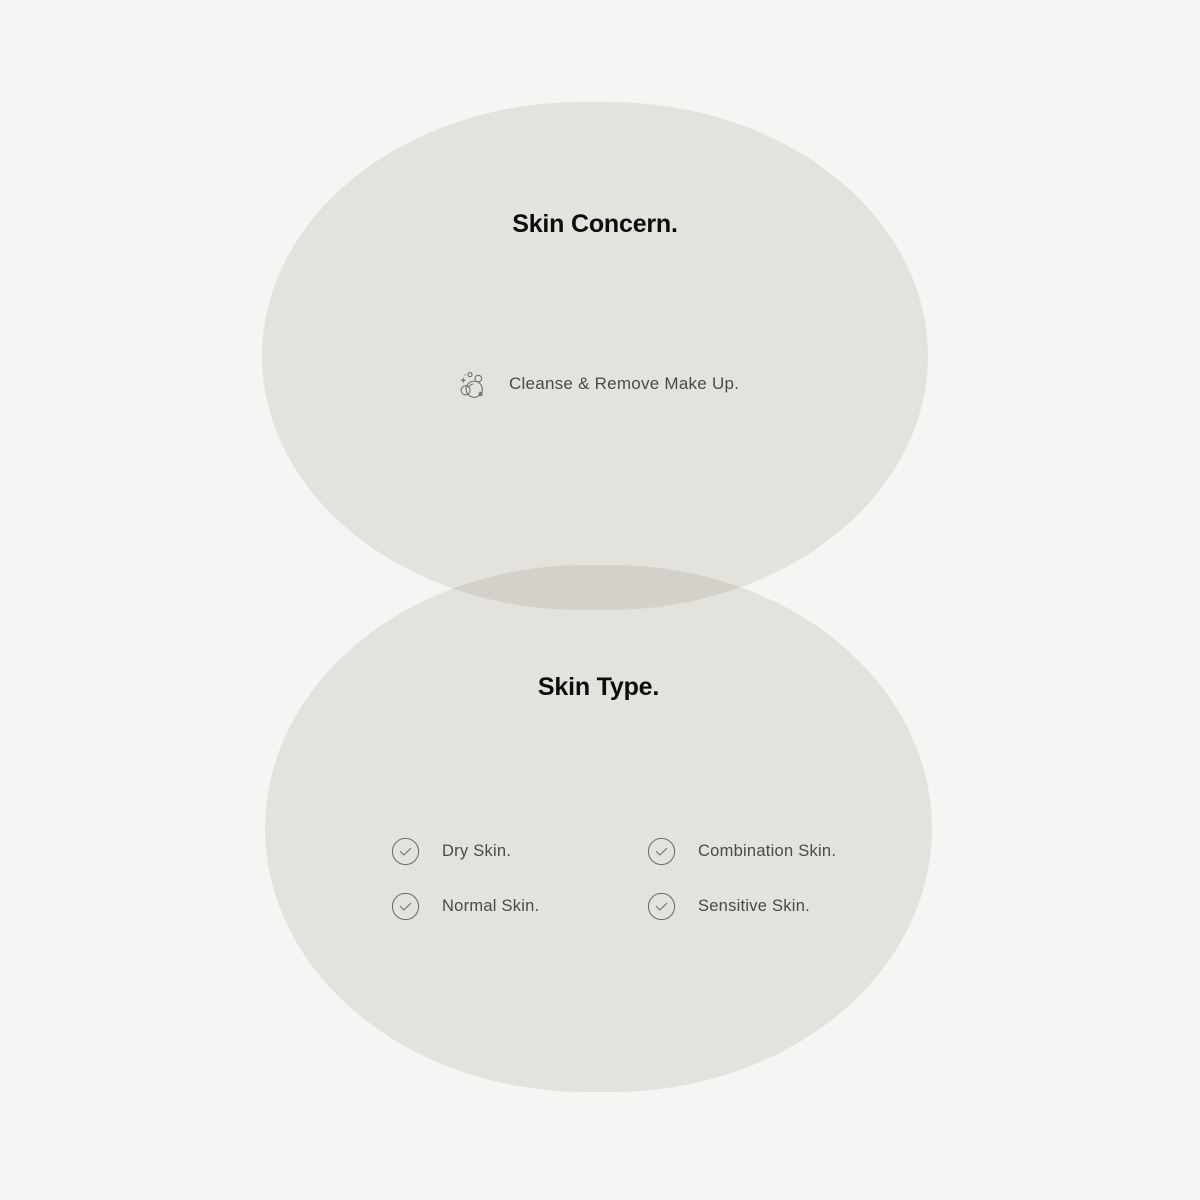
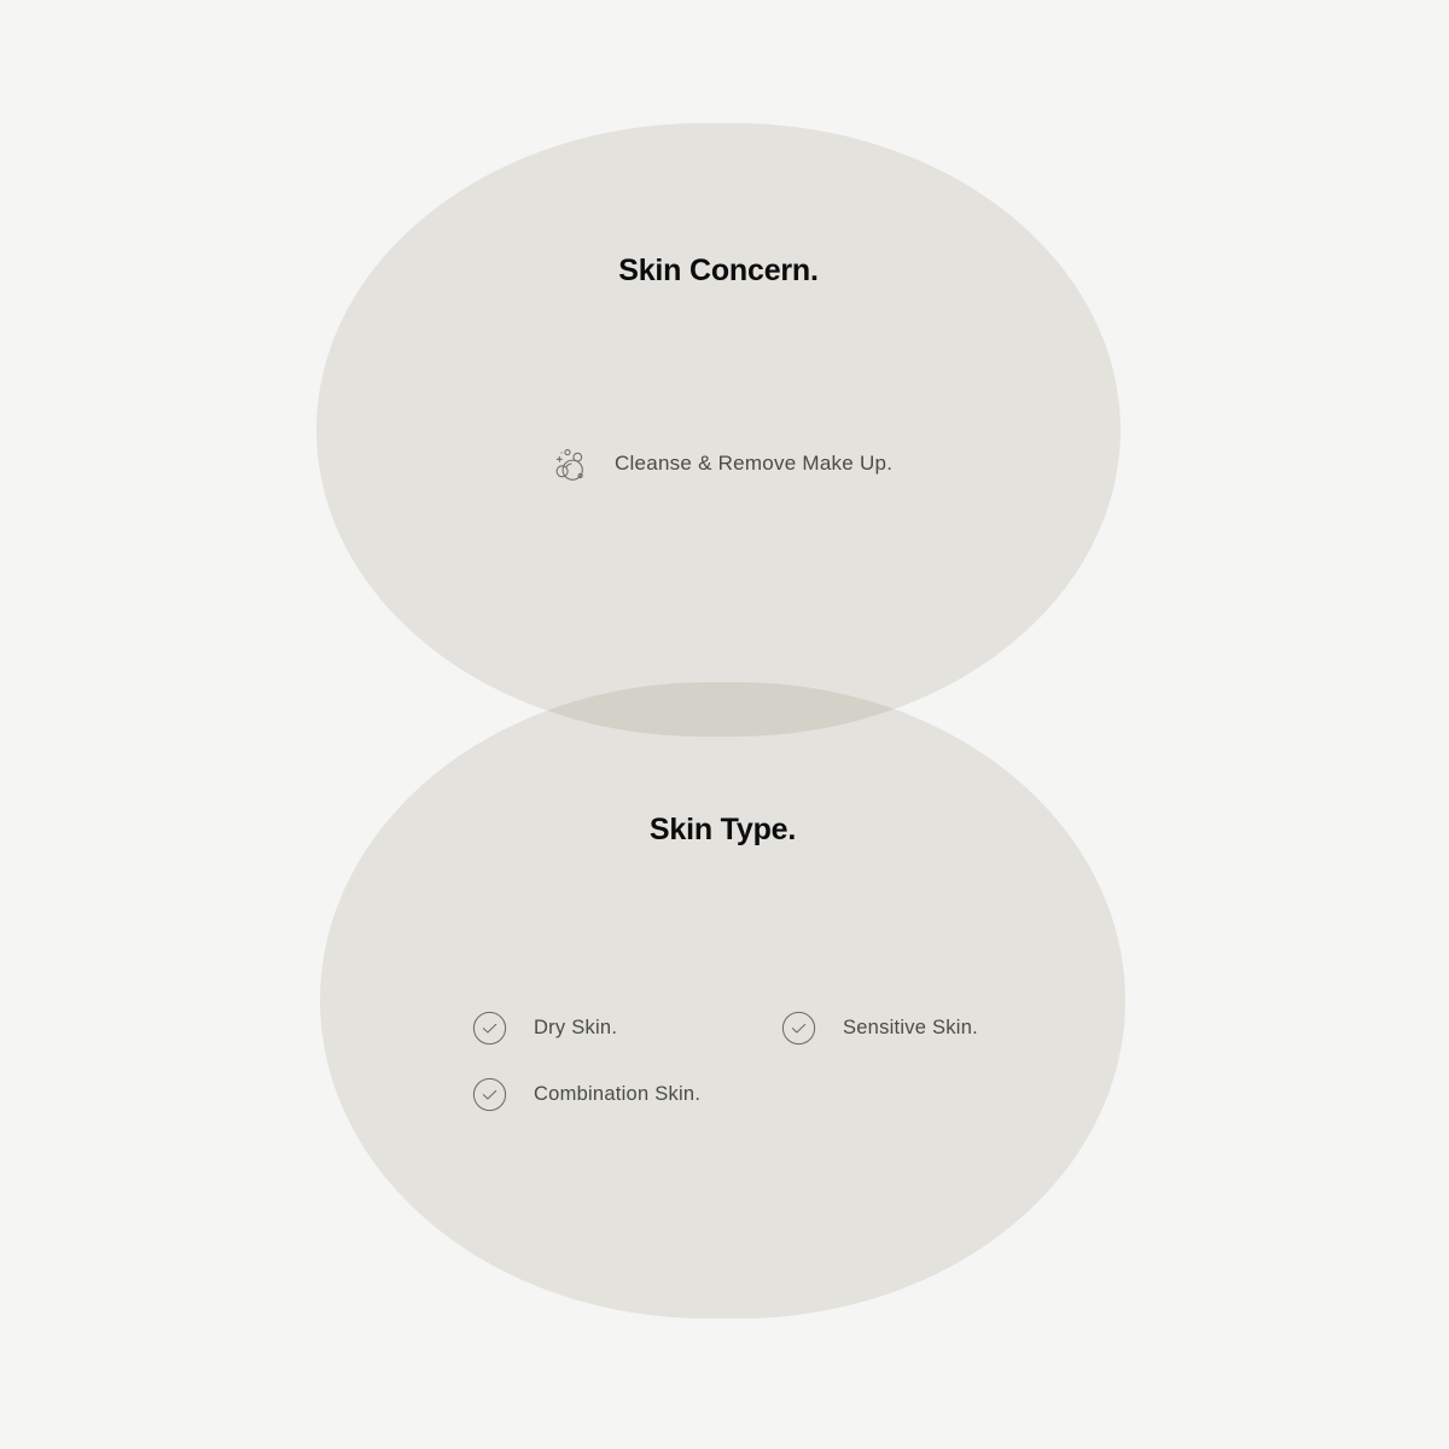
  Skin Concern.
  Cleanse & Remove Make Up.
  Skin Type.
  Dry Skin.
- Combination Skin.
+ Sensitive Skin.
- Normal Skin.
- Sensitive Skin.
+ Combination Skin.
